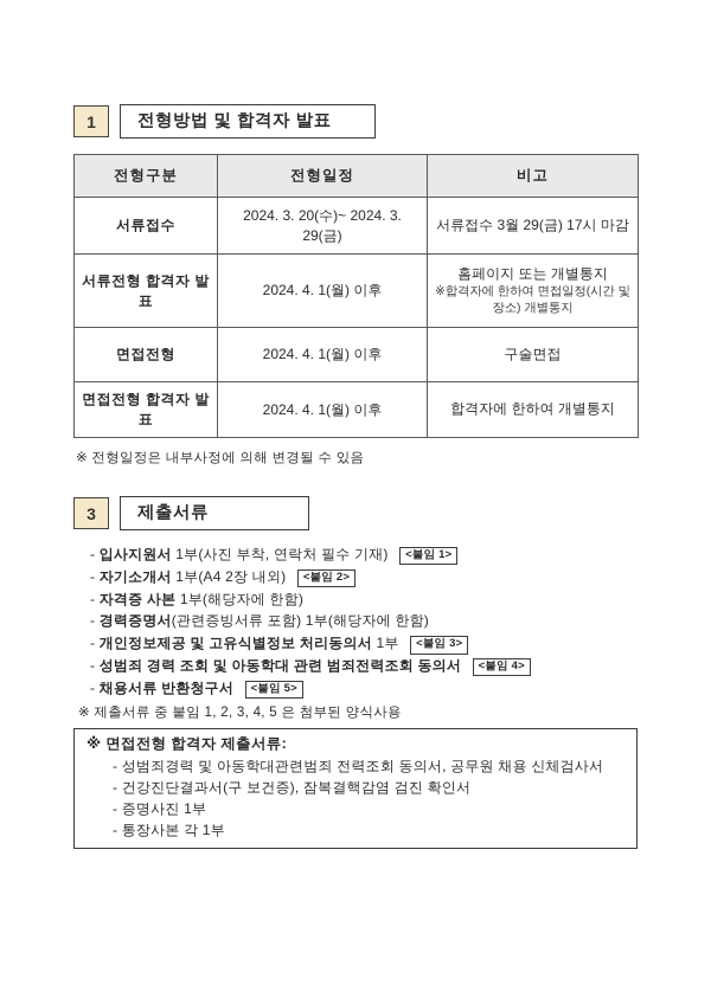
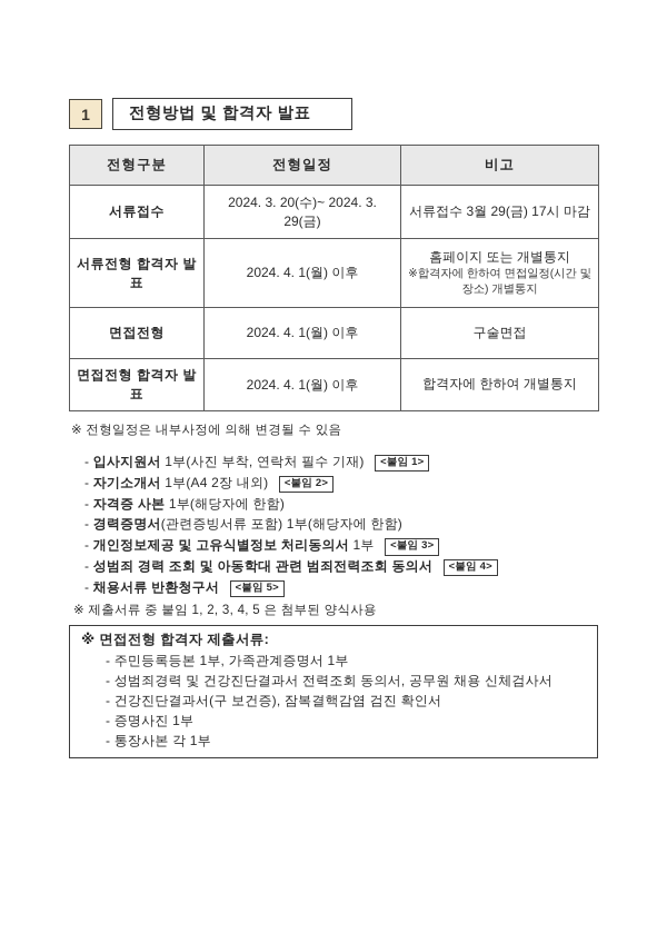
  1
  전형방법 및 합격자 발표
  전형구분	전형일정	비고
  서류접수	2024. 3. 20(수)~ 2024. 3. 29(금)	서류접수 3월 29(금) 17시 마감
  서류전형 합격자 발표	2024. 4. 1(월) 이후	홈페이지 또는 개별통지 ※합격자에 한하여 면접일정(시간 및 장소) 개별통지
  면접전형	2024. 4. 1(월) 이후	구술면접
  면접전형 합격자 발표	2024. 4. 1(월) 이후	합격자에 한하여 개별통지
  ※ 전형일정은 내부사정에 의해 변경될 수 있음
- 3
- 제출서류
  입사지원서 1부(사진 부착, 연락처 필수 기재) <붙임 1>
  자기소개서 1부(A4 2장 내외) <붙임 2>
  자격증 사본 1부(해당자에 한함)
  경력증명서(관련증빙서류 포함) 1부(해당자에 한함)
  개인정보제공 및 고유식별정보 처리동의서 1부 <붙임 3>
  성범죄 경력 조회 및 아동학대 관련 범죄전력조회 동의서 <붙임 4>
  채용서류 반환청구서 <붙임 5>
  ※ 제출서류 중 붙임 1, 2, 3, 4, 5 은 첨부된 양식사용
  ※ 면접전형 합격자 제출서류:
+ 주민등록등본 1부, 가족관계증명서 1부
- 성범죄경력 및 아동학대관련범죄 전력조회 동의서, 공무원 채용 신체검사서
+ 성범죄경력 및 건강진단결과서 전력조회 동의서, 공무원 채용 신체검사서
  건강진단결과서(구 보건증), 잠복결핵감염 검진 확인서
  증명사진 1부
  통장사본 각 1부
